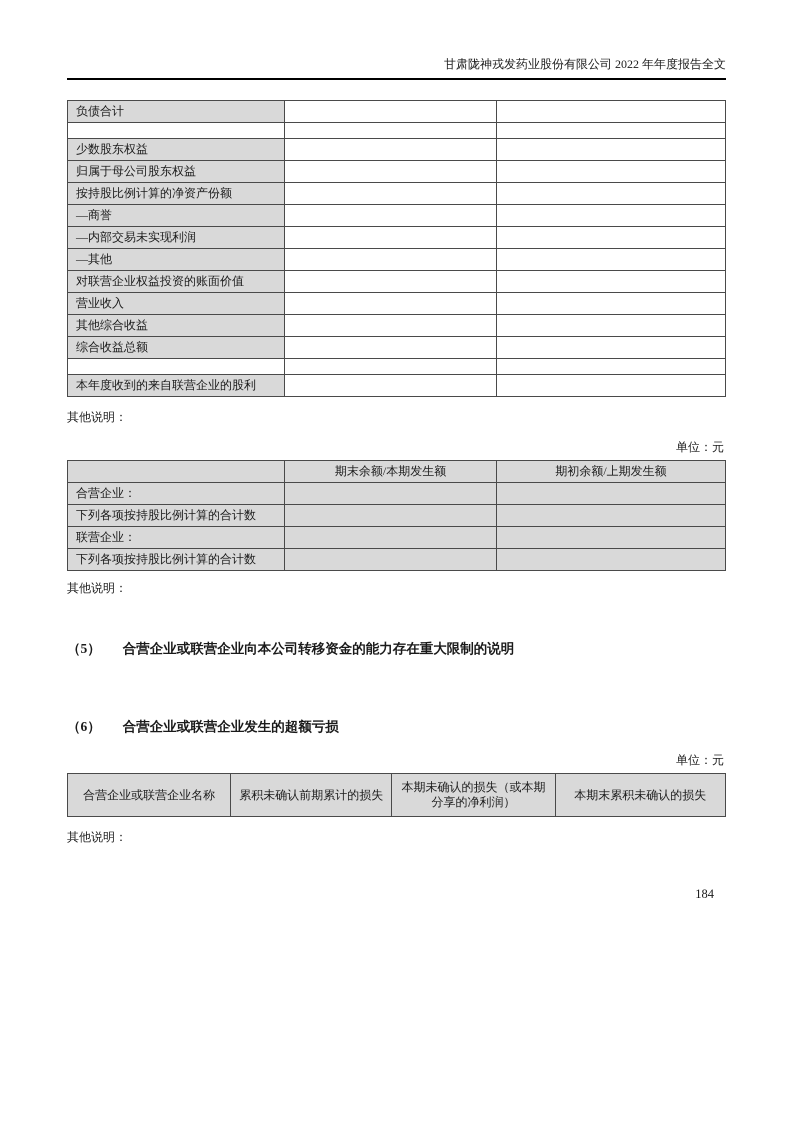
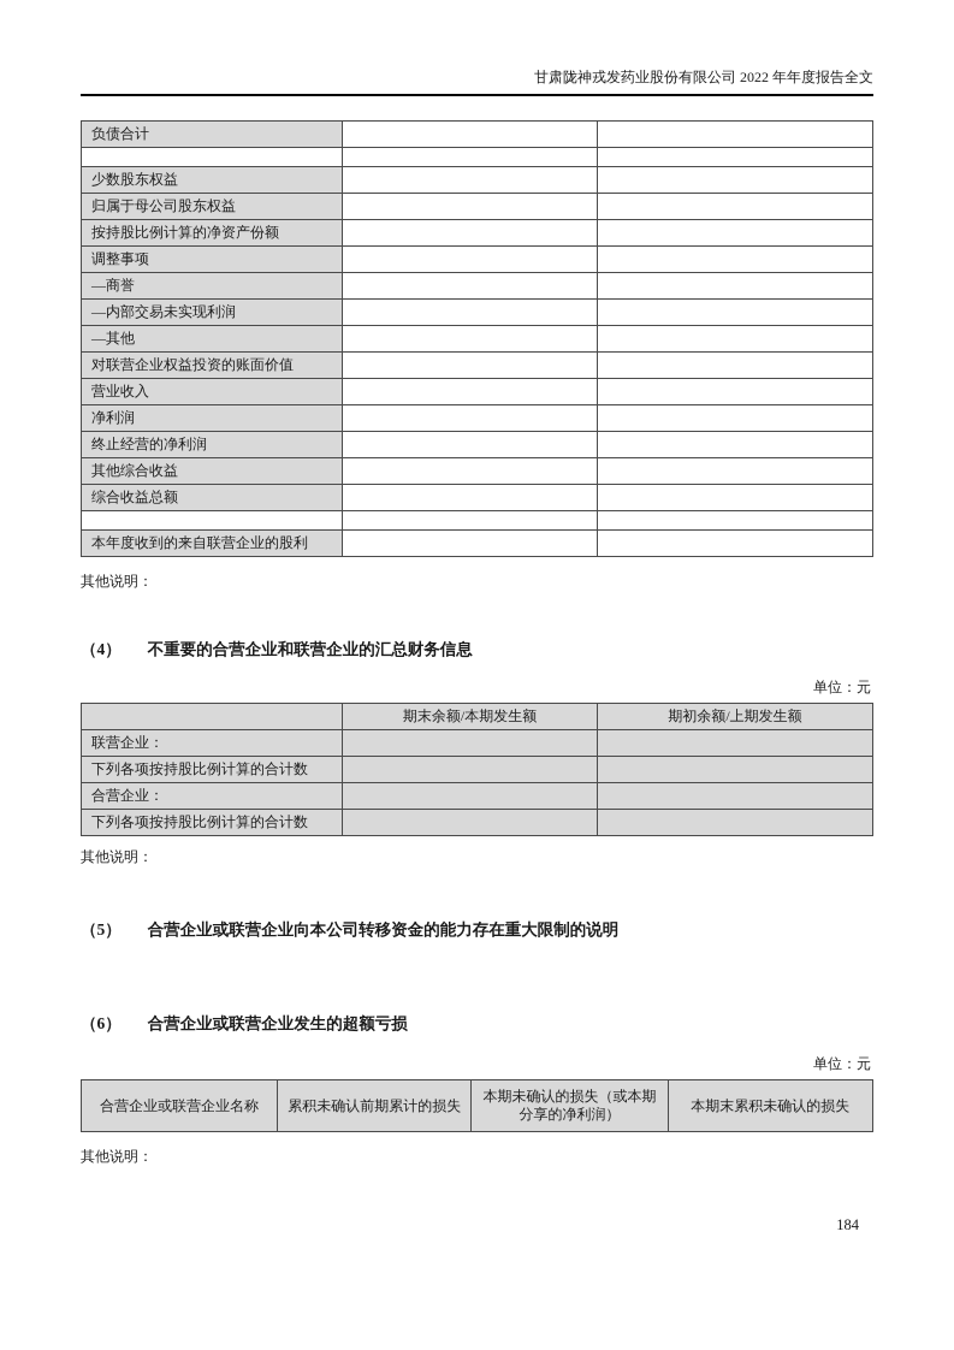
  甘肃陇神戎发药业股份有限公司 2022 年年度报告全文
  负债合计
  少数股东权益
  归属于母公司股东权益
  按持股比例计算的净资产份额
+ 调整事项
  —商誉
  —内部交易未实现利润
  —其他
  对联营企业权益投资的账面价值
  营业收入
+ 净利润
+ 终止经营的净利润
  其他综合收益
  综合收益总额
  本年度收到的来自联营企业的股利
  其他说明：
+ （4） 不重要的合营企业和联营企业的汇总财务信息
  单位：元
  	期末余额/本期发生额	期初余额/上期发生额
- 合营企业：
+ 联营企业：
  下列各项按持股比例计算的合计数
- 联营企业：
+ 合营企业：
  下列各项按持股比例计算的合计数
  其他说明：
  （5） 合营企业或联营企业向本公司转移资金的能力存在重大限制的说明
  （6） 合营企业或联营企业发生的超额亏损
  单位：元
  合营企业或联营企业名称	累积未确认前期累计的损失	本期未确认的损失（或本期分享的净利润）	本期末累积未确认的损失
  其他说明：
  184
